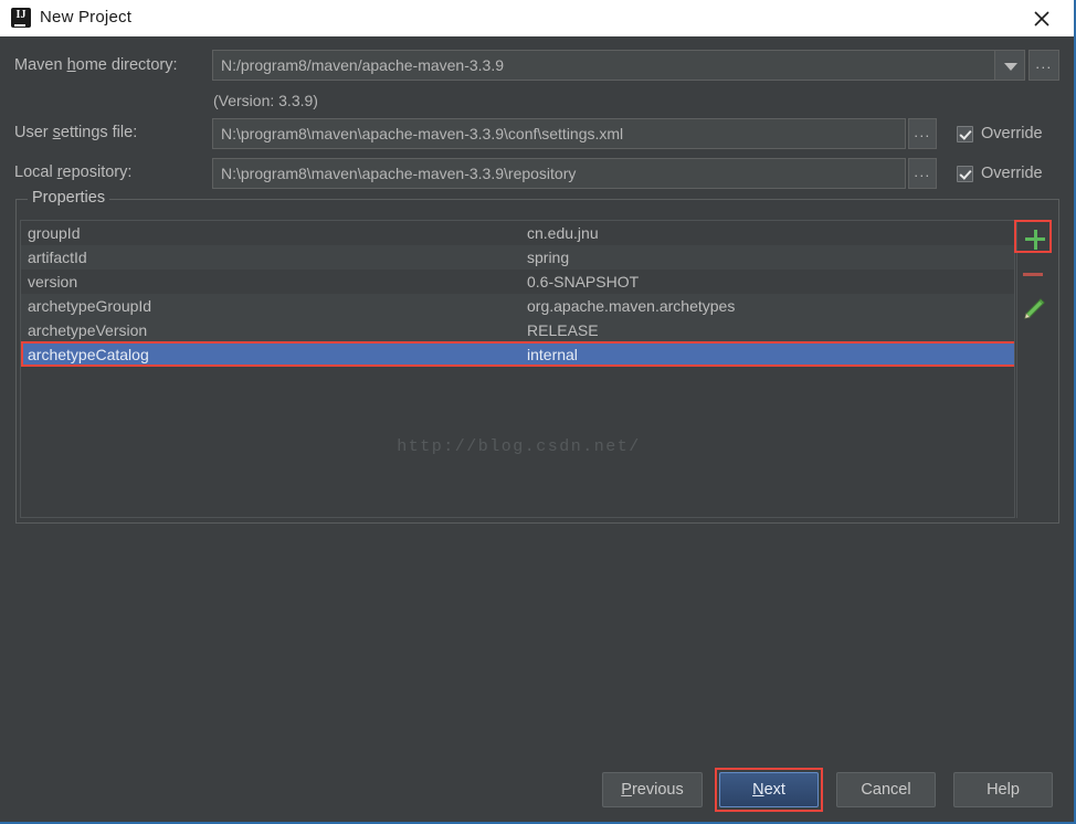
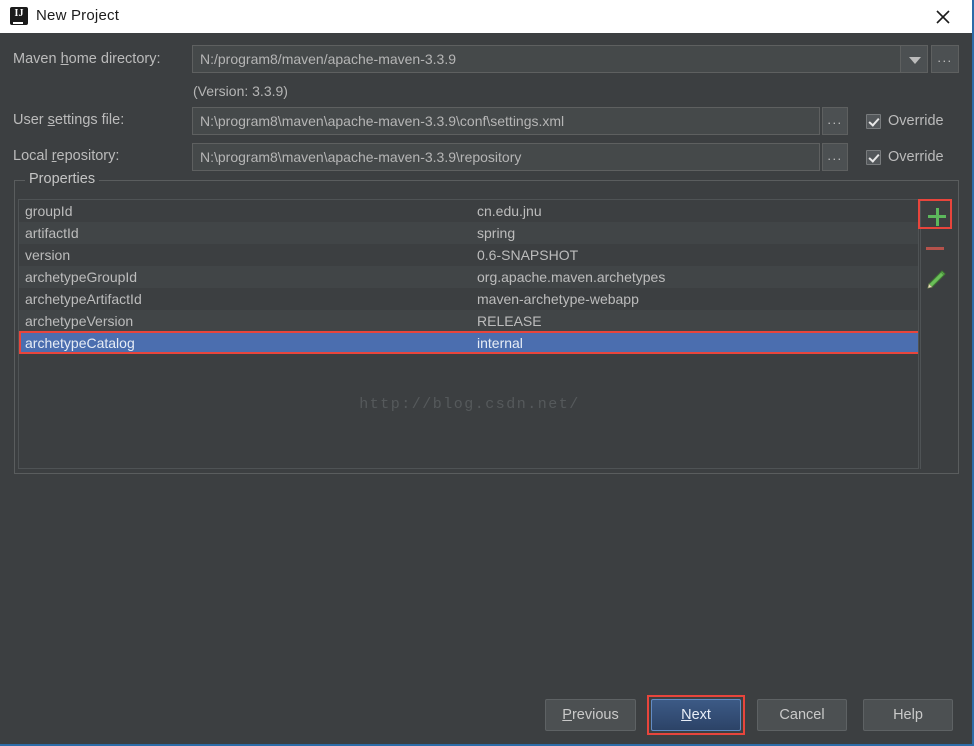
  IJ
  New Project
  Maven home directory:
  N:/program8/maven/apache-maven-3.3.9
  ...
  (Version: 3.3.9)
  User settings file:
  N:\program8\maven\apache-maven-3.3.9\conf\settings.xml
  ...
  Override
  Local repository:
  N:\program8\maven\apache-maven-3.3.9\repository
  ...
  Override
  Properties
  groupId
  cn.edu.jnu
  artifactId
  spring
  version
  0.6-SNAPSHOT
  archetypeGroupId
  org.apache.maven.archetypes
+ archetypeArtifactId
+ maven-archetype-webapp
  archetypeVersion
  RELEASE
  archetypeCatalog
  internal
  http://blog.csdn.net/
  Previous
  Next
  Cancel
  Help
